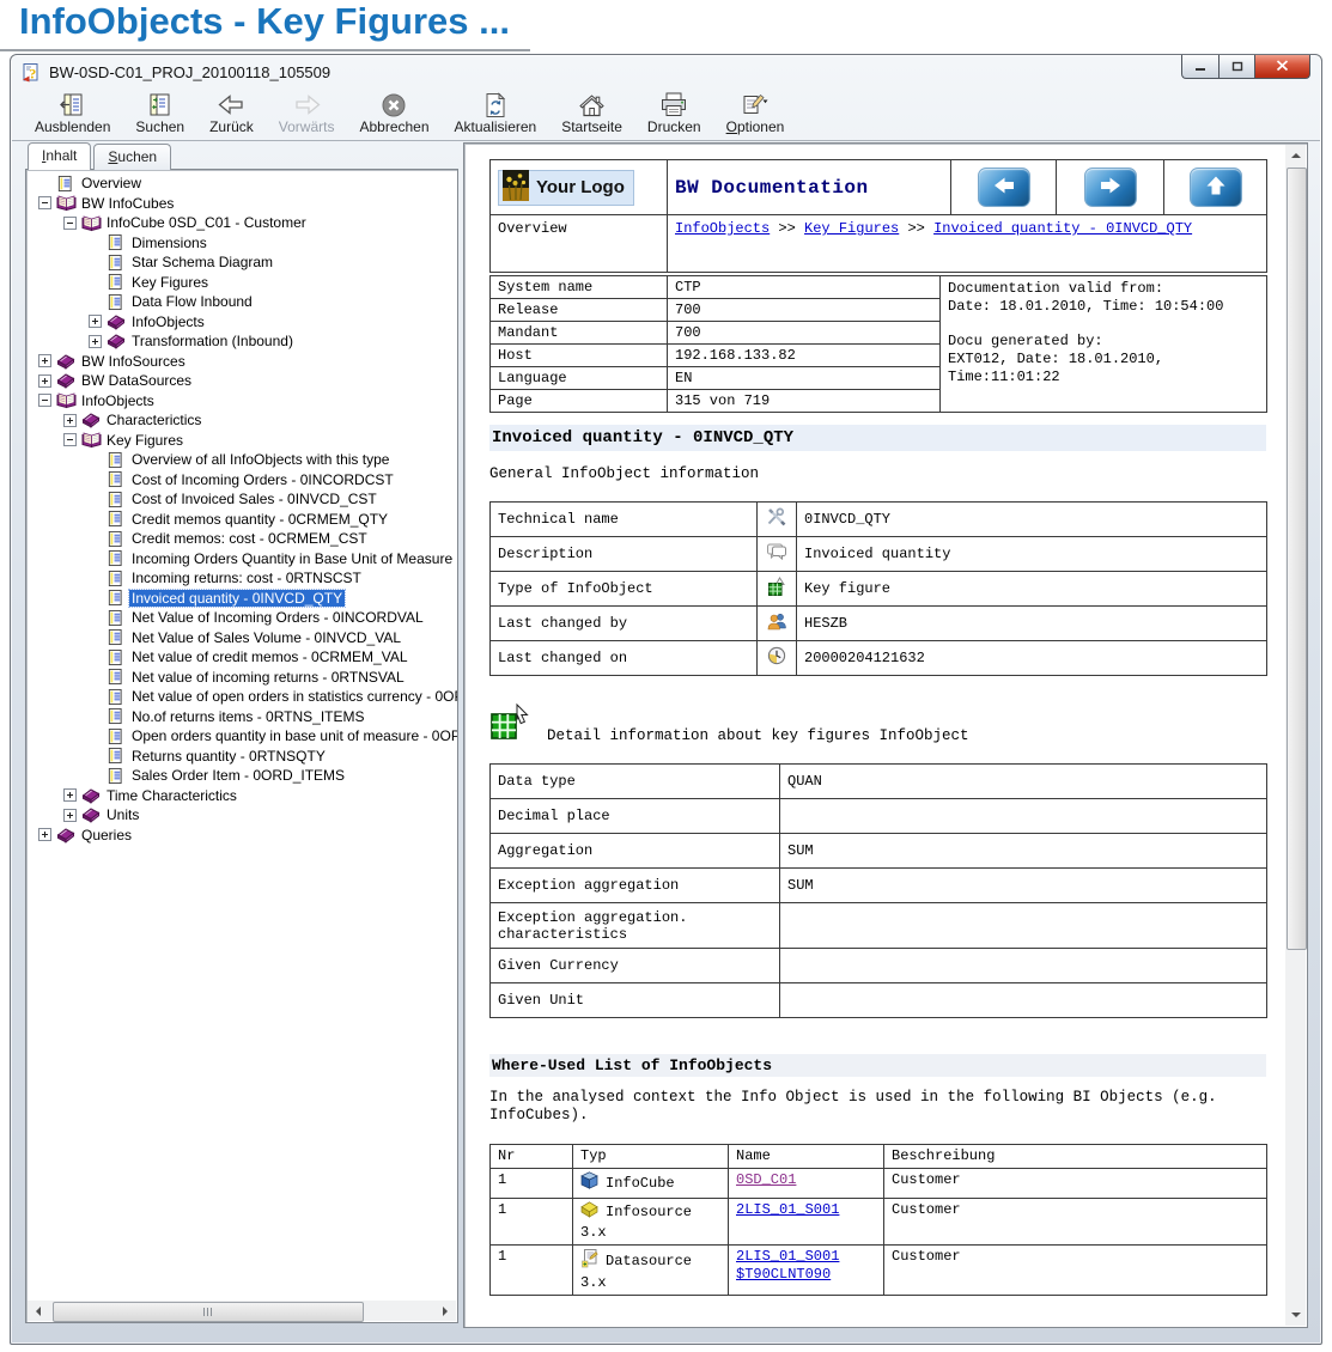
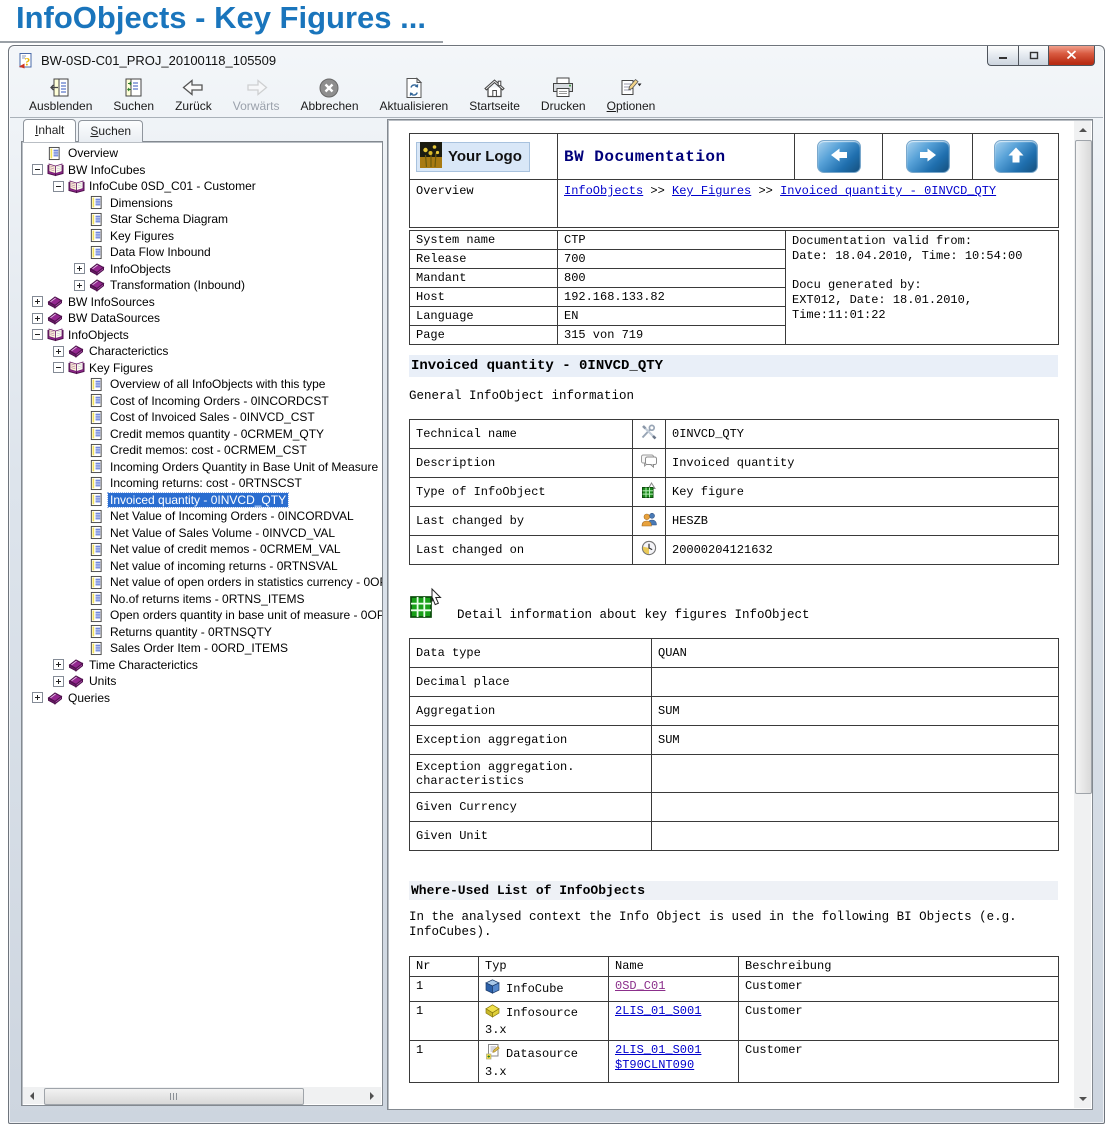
  InfoObjects - Key Figures ...
  ?
  BW-0SD-C01_PROJ_20100118_105509
  Ausblenden
  Suchen
  Zurück
  Vorwärts
  Abbrechen
  Aktualisieren
  Startseite
  Drucken
  Optionen
  Inhalt Suchen
  Overview
  BW InfoCubes
  InfoCube 0SD_C01 - Customer
  Dimensions
  Star Schema Diagram
  Key Figures
  Data Flow Inbound
  InfoObjects
  Transformation (Inbound)
  BW InfoSources
  BW DataSources
  InfoObjects
  Characterictics
  Key Figures
  Overview of all InfoObjects with this type
  Cost of Incoming Orders - 0INCORDCST
  Cost of Invoiced Sales - 0INVCD_CST
  Credit memos quantity - 0CRMEM_QTY
  Credit memos: cost - 0CRMEM_CST
  Incoming Orders Quantity in Base Unit of Measure
  Incoming returns: cost - 0RTNSCST
  Invoiced quantity - 0INVCD_QTY
  Net Value of Incoming Orders - 0INCORDVAL
  Net Value of Sales Volume - 0INVCD_VAL
  Net value of credit memos - 0CRMEM_VAL
  Net value of incoming returns - 0RTNSVAL
  Net value of open orders in statistics currency - 0O
  No.of returns items - 0RTNS_ITEMS
  Open orders quantity in base unit of measure - 0OP
  Returns quantity - 0RTNSQTY
  Sales Order Item - 0ORD_ITEMS
  Time Characterictics
  Units
  Queries
  Your Logo	BW Documentation
  Overview	InfoObjects >> Key Figures >> Invoiced quantity - 0INVCD_QTY
- System name	CTP	Documentation valid from:Date: 18.01.2010, Time: 10:54:00Docu generated by:EXT012, Date: 18.01.2010,Time:11:01:22
+ System name	CTP	Documentation valid from:Date: 18.04.2010, Time: 10:54:00Docu generated by:EXT012, Date: 18.01.2010,Time:11:01:22
  Release	700
- Mandant	700
+ Mandant	800
  Host	192.168.133.82
  Language	EN
  Page	315 von 719
  Invoiced quantity - 0INVCD_QTY
  General InfoObject information
  Technical name		0INVCD_QTY
  Description		Invoiced quantity
  Type of InfoObject		Key figure
  Last changed by		HESZB
  Last changed on		20000204121632
  Detail information about key figures InfoObject
  Data type	QUAN
  Decimal place
  Aggregation	SUM
  Exception aggregation	SUM
  Exception aggregation. characteristics
  Given Currency
  Given Unit
  Where-Used List of InfoObjects
  In the analysed context the Info Object is used in the following BI Objects (e.g. InfoCubes).
  Nr	Typ	Name	Beschreibung
  1	InfoCube	0SD_C01	Customer
  1	Infosource3.x	2LIS_01_S001	Customer
  1	Datasource3.x	2LIS_01_S001$T90CLNT090	Customer
